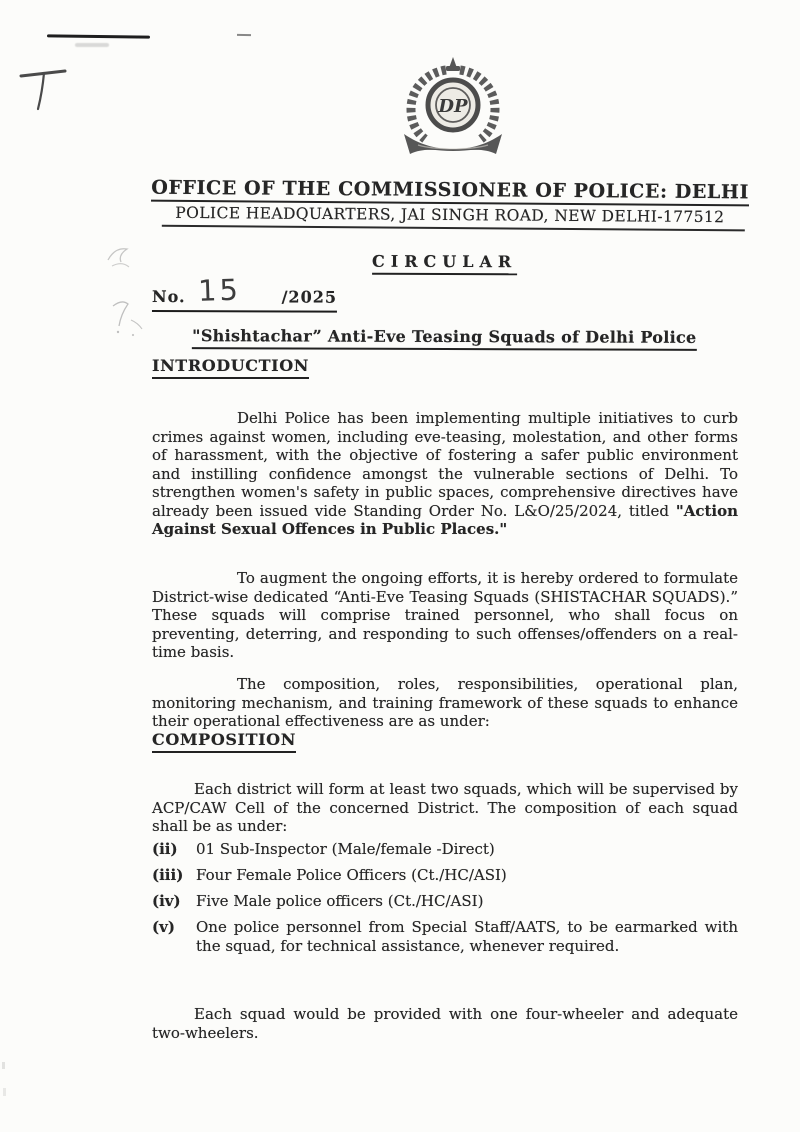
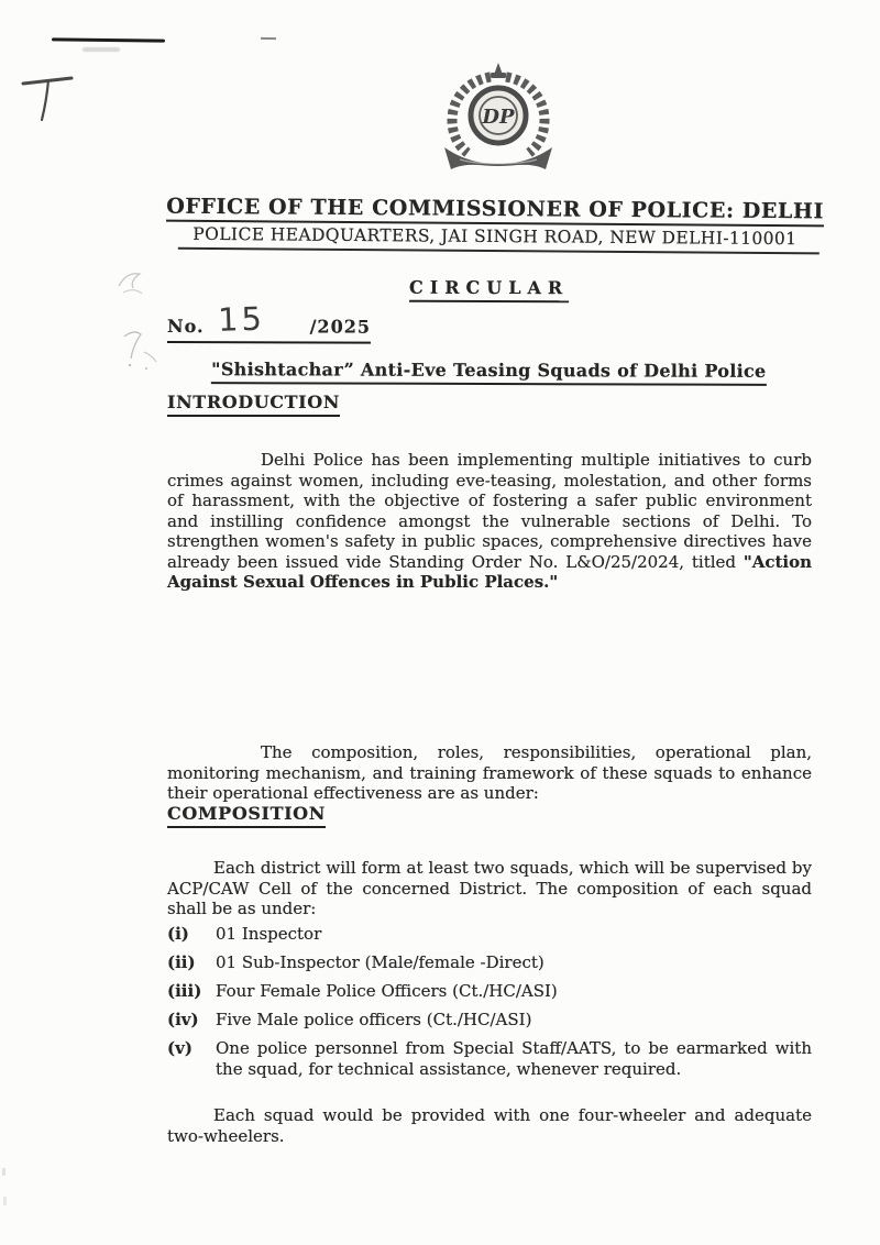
  DP
  OFFICE OF THE COMMISSIONER OF POLICE: DELHI
- POLICE HEADQUARTERS, JAI SINGH ROAD, NEW DELHI-177512
+ POLICE HEADQUARTERS, JAI SINGH ROAD, NEW DELHI-110001
  CIRCULAR
  No. /2025
  "Shishtachar” Anti-Eve Teasing Squads of Delhi Police
  INTRODUCTION
  Delhi Police has been implementing multiple initiatives to curb crimes against women, including eve-teasing, molestation, and other forms of harassment, with the objective of fostering a safer public environment and instilling confidence amongst the vulnerable sections of Delhi. To strengthen women's safety in public spaces, comprehensive directives have already been issued vide Standing Order No. L&O/25/2024, titled "Action Against Sexual Offences in Public Places."
- To augment the ongoing efforts, it is hereby ordered to formulate District-wise dedicated “Anti-Eve Teasing Squads (SHISTACHAR SQUADS).” These squads will comprise trained personnel, who shall focus on preventing, deterring, and responding to such offenses/offenders on a real-time basis.
  The composition, roles, responsibilities, operational plan, monitoring mechanism, and training framework of these squads to enhance their operational effectiveness are as under:
  COMPOSITION
  Each district will form at least two squads, which will be supervised by ACP/CAW Cell of the concerned District. The composition of each squad shall be as under:
+ (i)
+ 01 Inspector
  (ii)
  01 Sub-Inspector (Male/female -Direct)
  (iii)
  Four Female Police Officers (Ct./HC/ASI)
  (iv)
  Five Male police officers (Ct./HC/ASI)
  (v)
  One police personnel from Special Staff/AATS, to be earmarked with the squad, for technical assistance, whenever required.
  Each squad would be provided with one four-wheeler and adequate two-wheelers.
